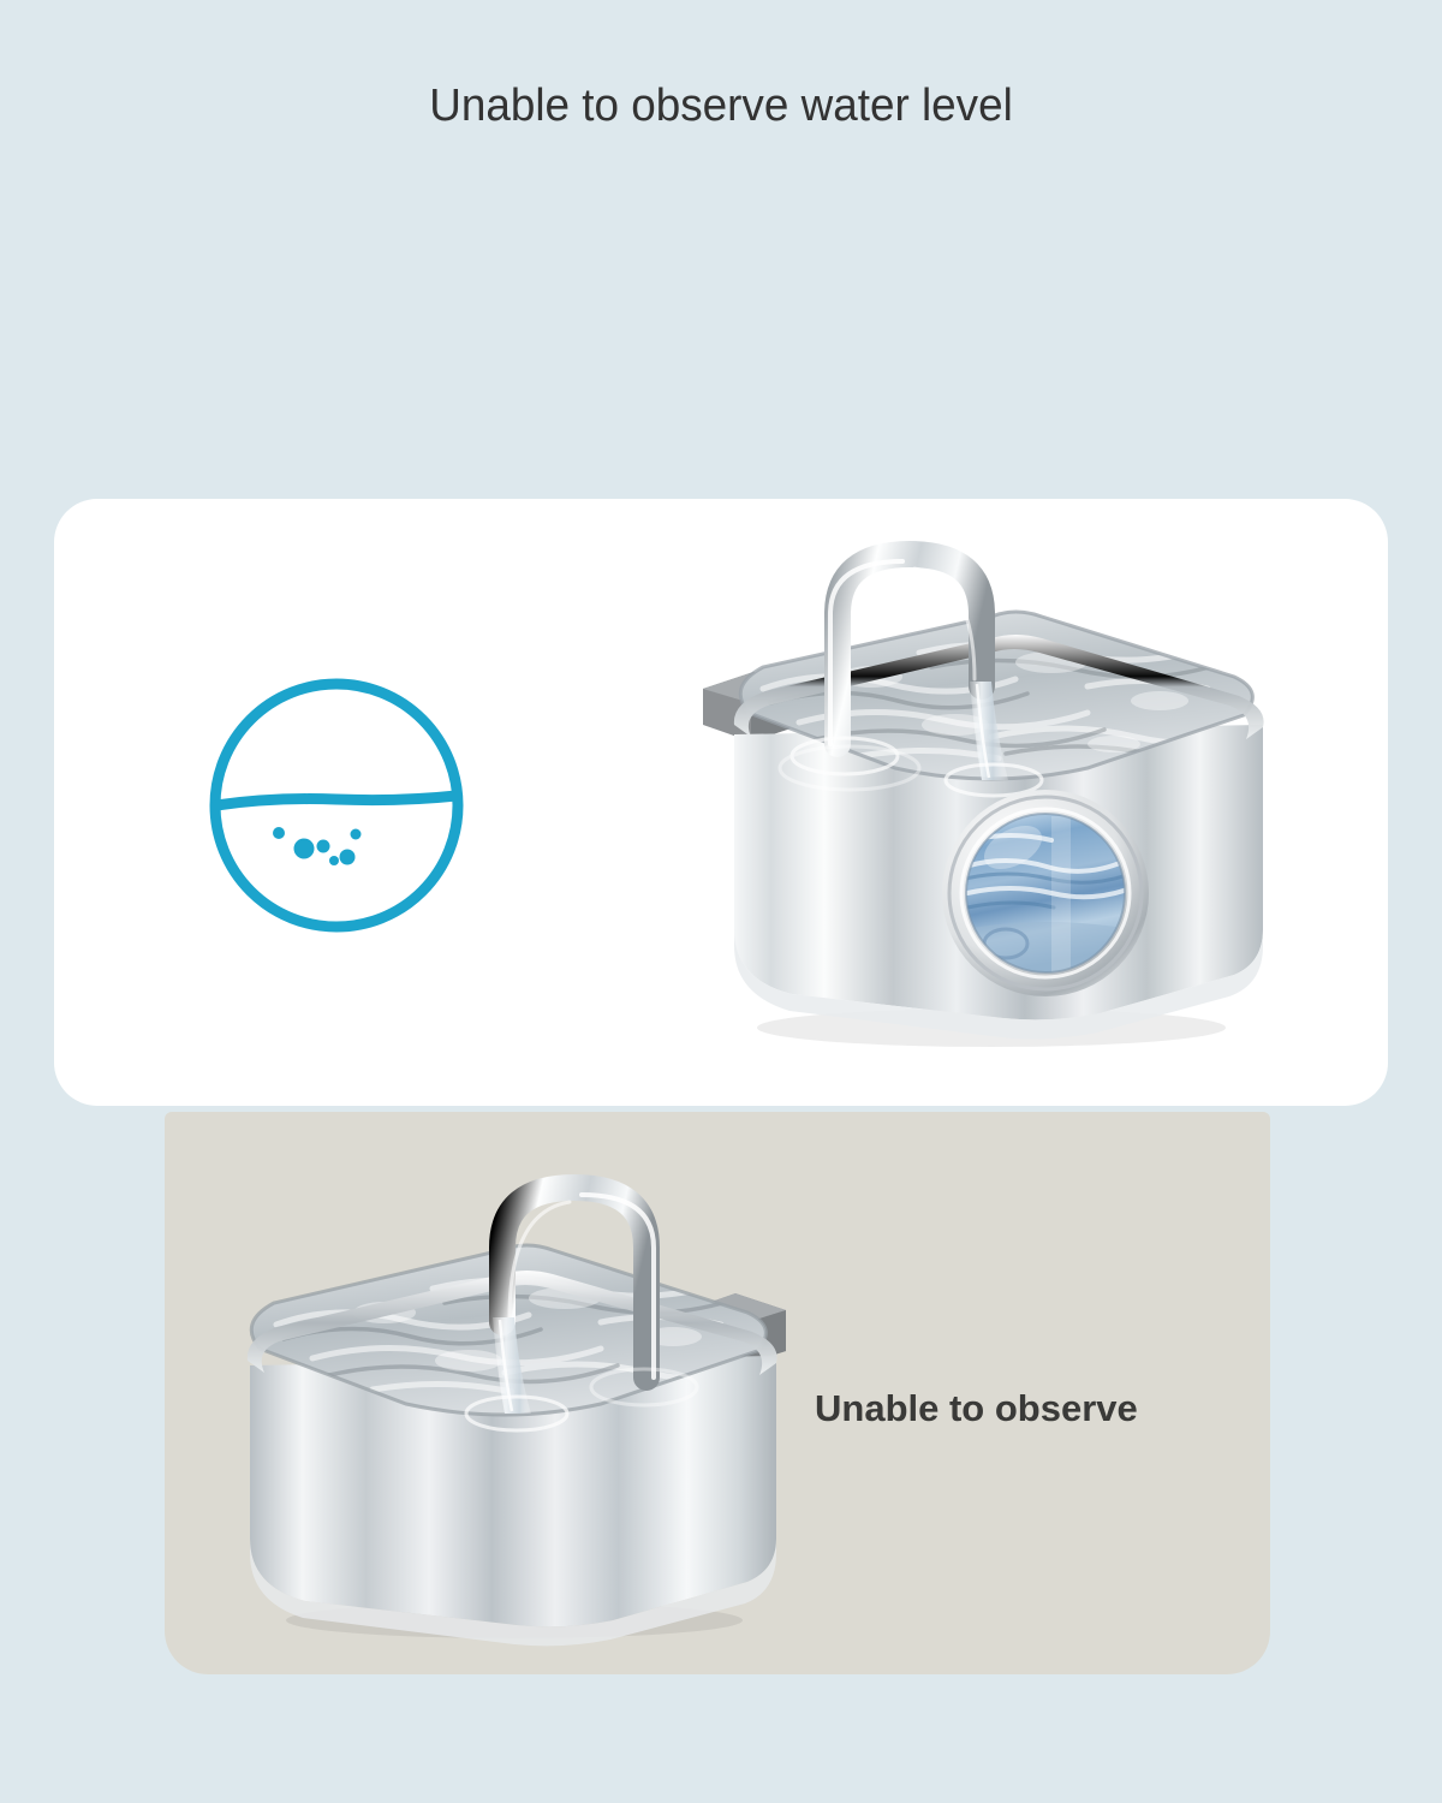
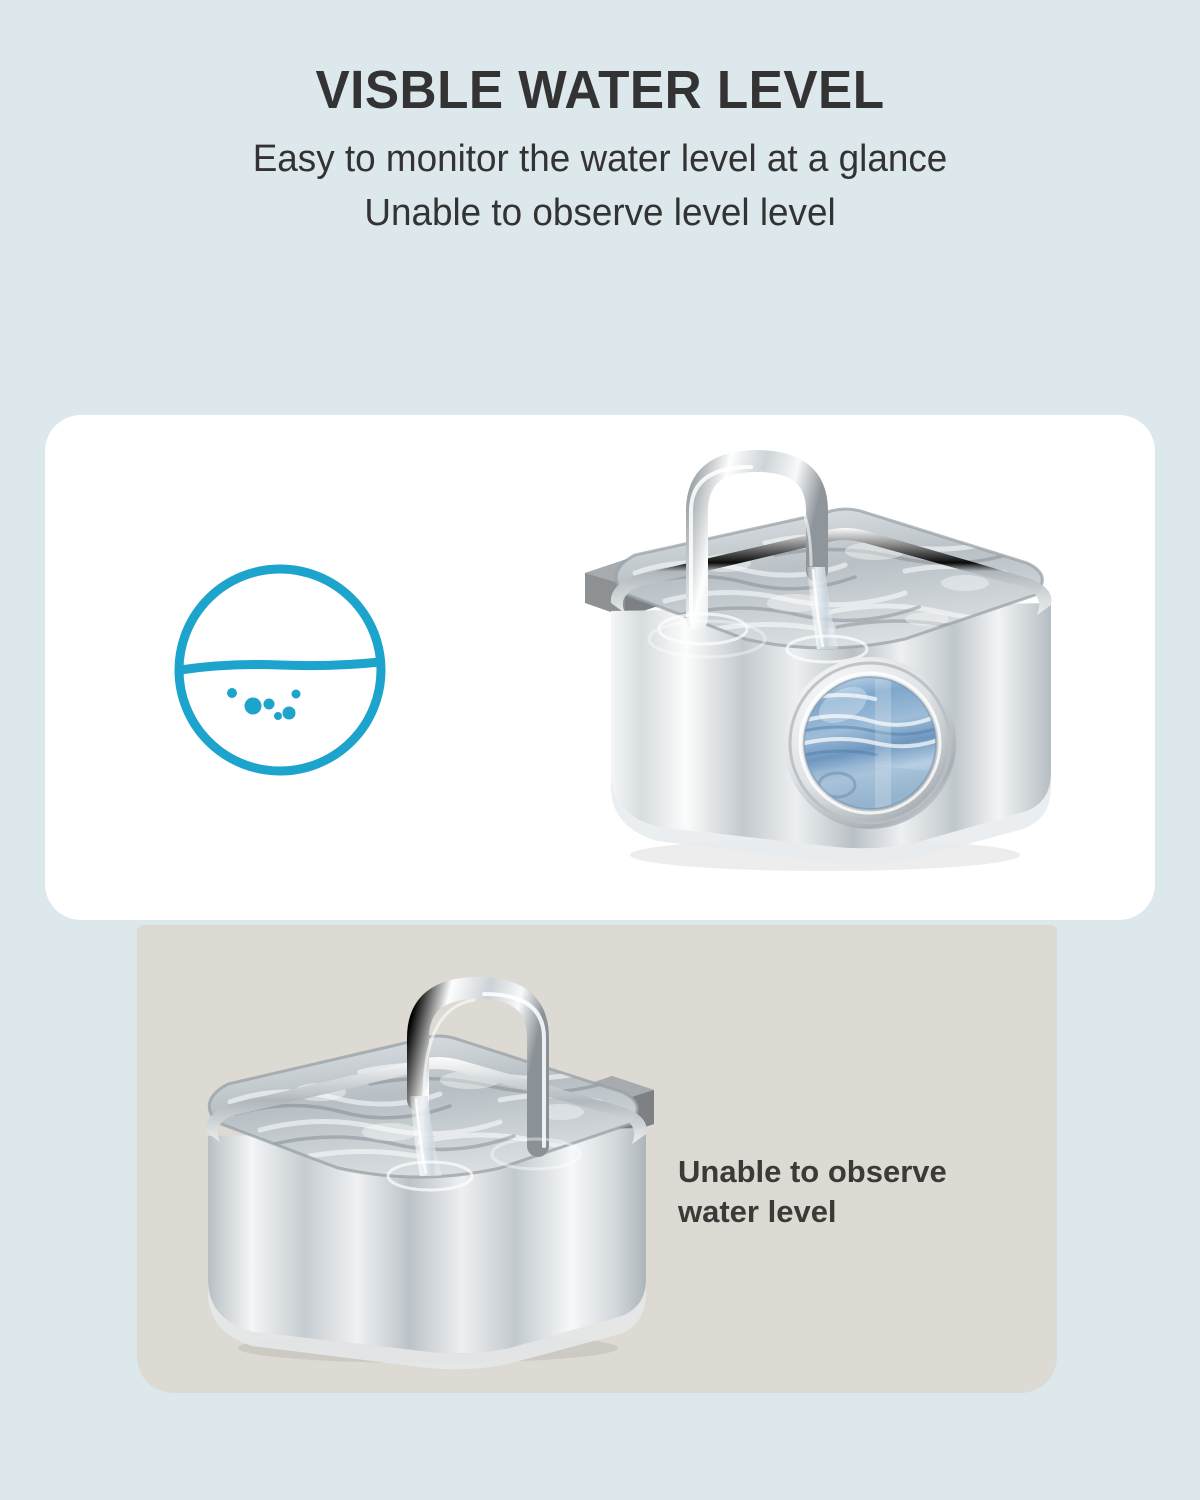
+ VISBLE WATER LEVEL
+ Easy to monitor the water level at a glance
- Unable to observe water level
+ Unable to observe level level
  Unable to observe
+ water level
